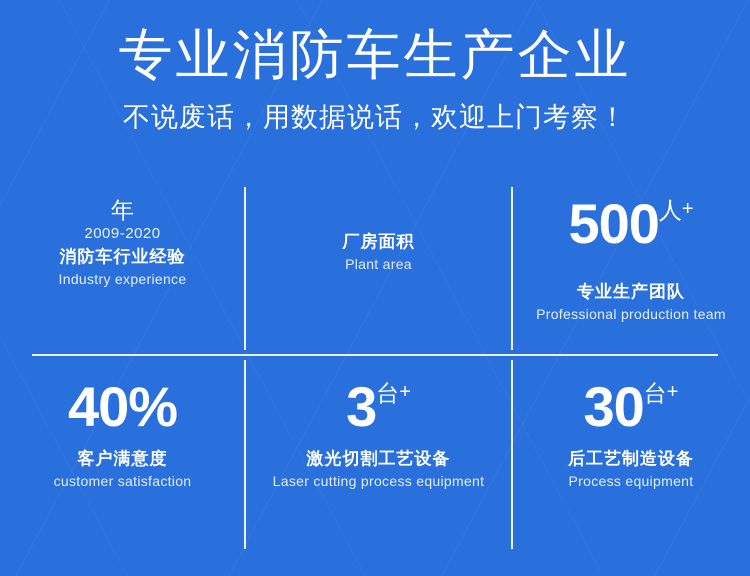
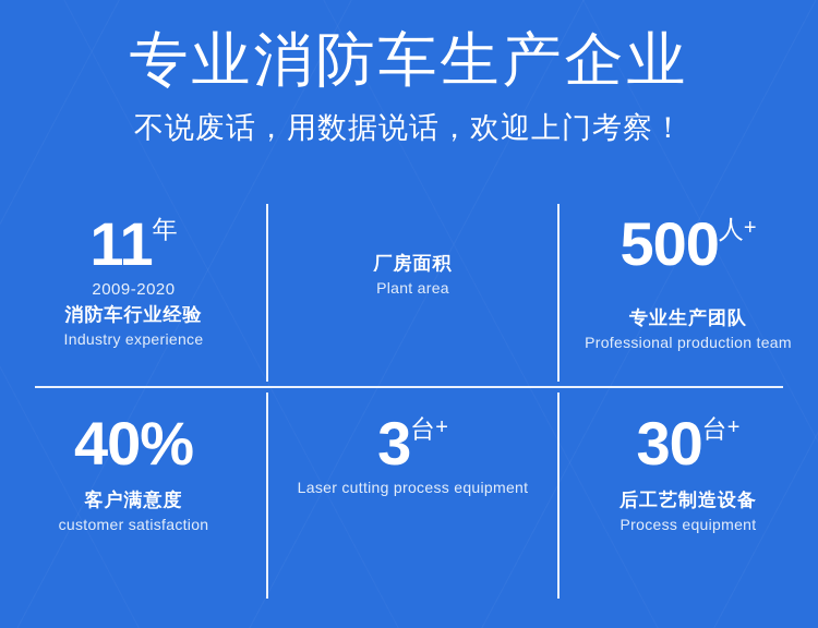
  专业消防车生产企业
  不说废话，用数据说话，欢迎上门考察！
+ 11
  年
  2009-2020
  消防车行业经验
  Industry experience
  厂房面积
  Plant area
  500
  人
  +
  专业生产团队
  Professional production team
  40%
  客户满意度
  customer satisfaction
  3
  台
  +
- 激光切割工艺设备
  Laser cutting process equipment
  30
  台
  +
  后工艺制造设备
  Process equipment
